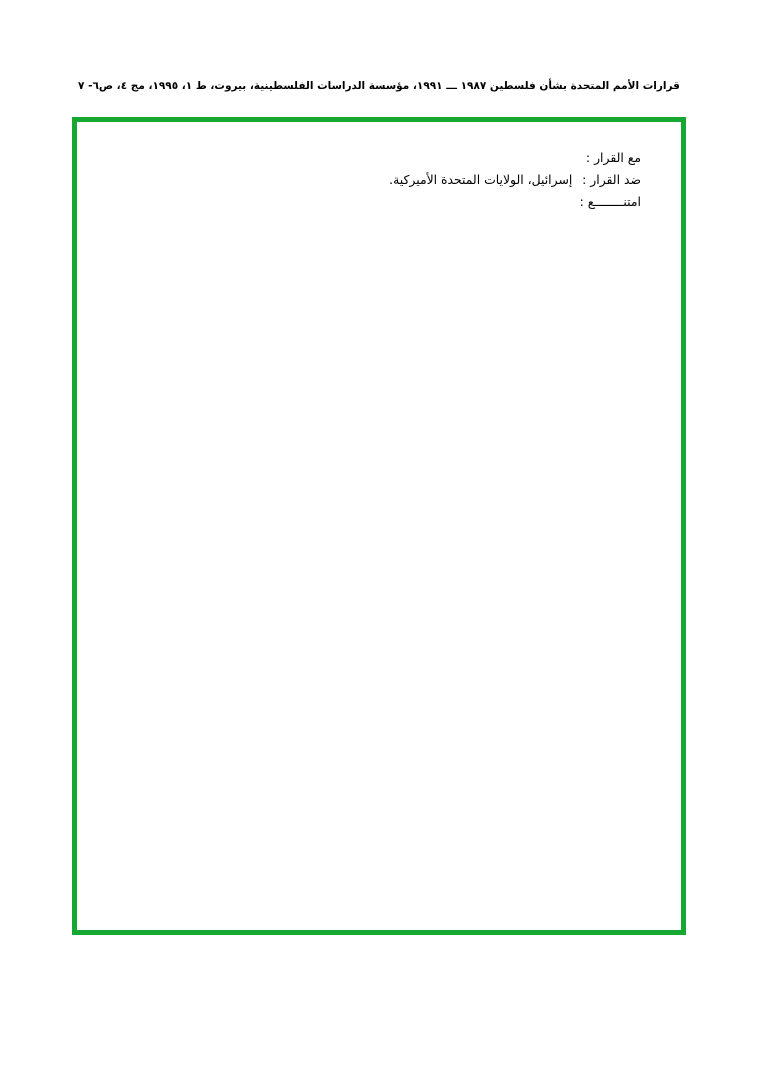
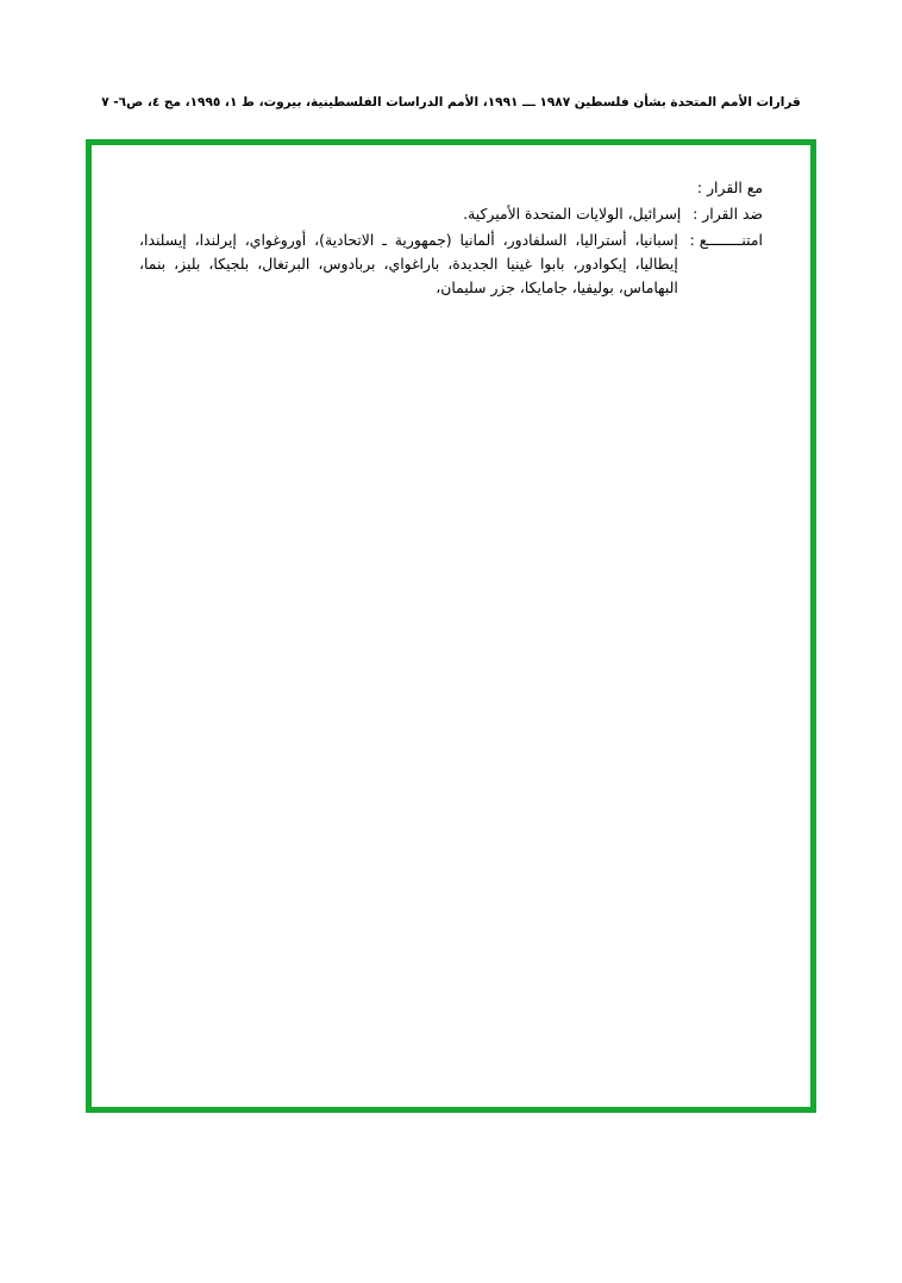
- قرارات الأمم المتحدة بشأن فلسطين ١٩٨٧ ـــ ١٩٩١، مؤسسة الدراسات الفلسطينية، بيروت، ط ١، ١٩٩٥، مج ٤، ص٦- ٧
+ قرارات الأمم المتحدة بشأن فلسطين ١٩٨٧ ـــ ١٩٩١، الأمم الدراسات الفلسطينية، بيروت، ط ١، ١٩٩٥، مج ٤، ص٦- ٧
  مع القرار
  :
  ضد القرار
  :
  إسرائيل، الولايات المتحدة الأميركية.
  امتنــــــــع
  :
+ إسبانيا، أستراليا، السلفادور، ألمانيا (جمهورية ـ الاتحادية)، أوروغواي، إيرلندا، إيسلندا، إيطاليا، إيكوادور، بابوا غينيا الجديدة، باراغواي، بربادوس، البرتغال، بلجيكا، بليز، بنما، البهاماس، بوليفيا، جامايكا، جزر سليمان،
